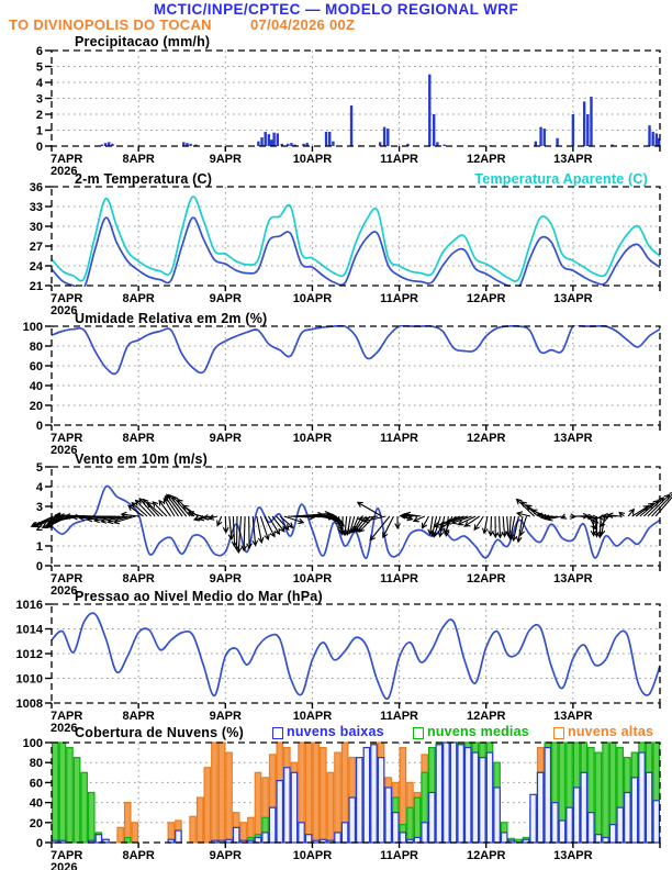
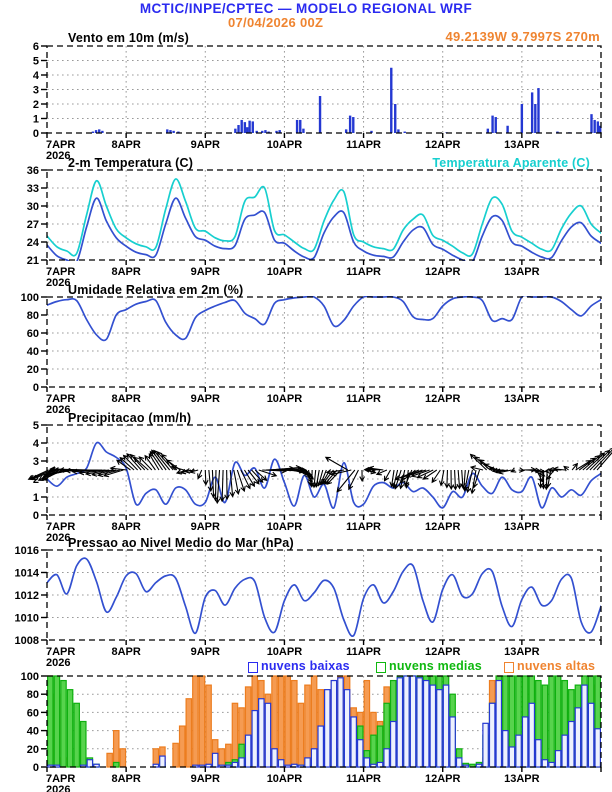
  0
  1
  2
  3
  4
  5
  6
  7APR
  2026
  8APR
  9APR
  10APR
  11APR
  12APR
  13APR
  21
  24
  27
  30
  33
  36
  7APR
  2026
  8APR
  9APR
  10APR
  11APR
  12APR
  13APR
  0
  20
  40
  60
  80
  100
  7APR
  2026
  8APR
  9APR
  10APR
  11APR
  12APR
  13APR
  0
  1
  2
  3
  4
  5
  7APR
  2026
  8APR
  9APR
  10APR
  11APR
  12APR
  13APR
  1008
  1010
  1012
  1014
  1016
  7APR
  2026
  8APR
  9APR
  10APR
  11APR
  12APR
  13APR
  0
  20
  40
  60
  80
  100
  7APR
  2026
  8APR
  9APR
  10APR
  11APR
  12APR
  13APR
  MCTIC/INPE/CPTEC — MODELO REGIONAL WRF
- TO DIVINOPOLIS DO TOCAN
  07/04/2026 00Z
+ 49.2139W 9.7997S 270m
- Precipitacao (mm/h)
+ Vento em 10m (m/s)
  2-m Temperatura (C)
  Temperatura Aparente (C)
  Umidade Relativa em 2m (%)
- Vento em 10m (m/s)
+ Precipitacao (mm/h)
  Pressao ao Nivel Medio do Mar (hPa)
- Cobertura de Nuvens (%)
  nuvens baixas
  nuvens medias
  nuvens altas
